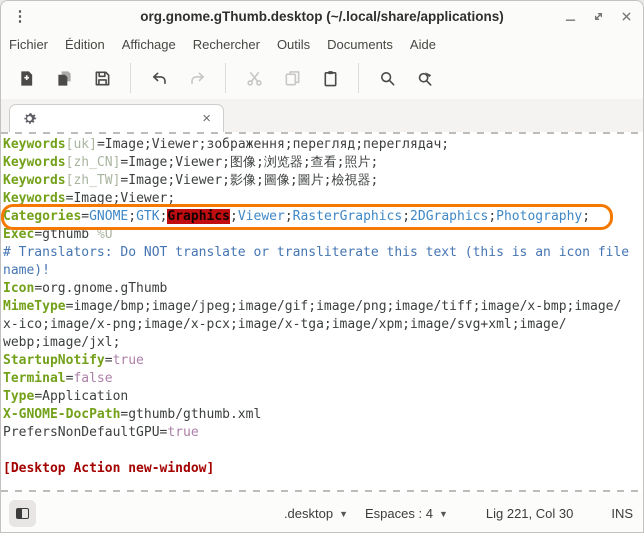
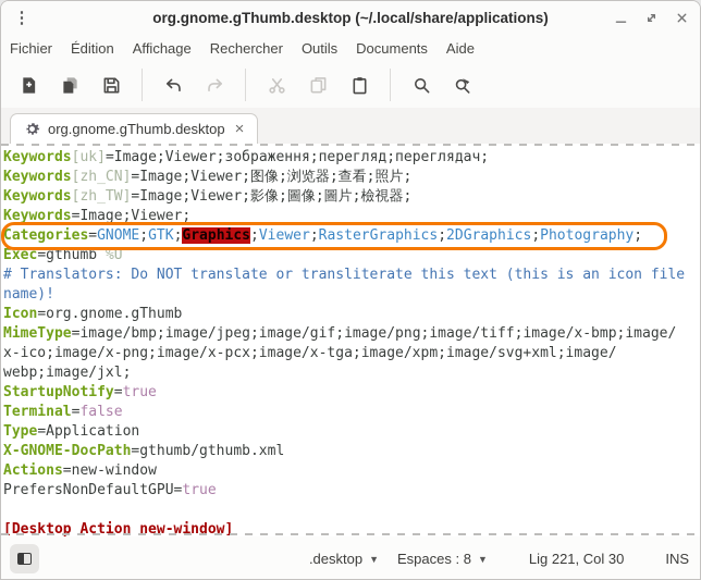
  ⋮
  org.gnome.gThumb.desktop (~/.local/share/applications)
  Fichier
  Édition
  Affichage
  Rechercher
  Outils
  Documents
  Aide
+ org.gnome.gThumb.desktop
  ×
  Keywords[uk]=Image;Viewer;зображення;перегляд;переглядач;
  Keywords[zh_CN]=Image;Viewer;图像;浏览器;查看;照片;
  Keywords[zh_TW]=Image;Viewer;影像;圖像;圖片;檢視器;
  Keywords=Image;Viewer;
  Categories=GNOME;GTK;Graphics;Viewer;RasterGraphics;2DGraphics;Photography;
  Exec=gthumb %U
  # Translators: Do NOT translate or transliterate this text (this is an icon file
  name)!
  Icon=org.gnome.gThumb
  MimeType=image/bmp;image/jpeg;image/gif;image/png;image/tiff;image/x-bmp;image/
  x-ico;image/x-png;image/x-pcx;image/x-tga;image/xpm;image/svg+xml;image/
  webp;image/jxl;
  StartupNotify=true
  Terminal=false
  Type=Application
  X-GNOME-DocPath=gthumb/gthumb.xml
+ Actions=new-window
  PrefersNonDefaultGPU=true
  [Desktop Action new-window]
  .desktop
  ▼
- Espaces : 4
+ Espaces : 8
  ▼
  Lig 221, Col 30
  INS
